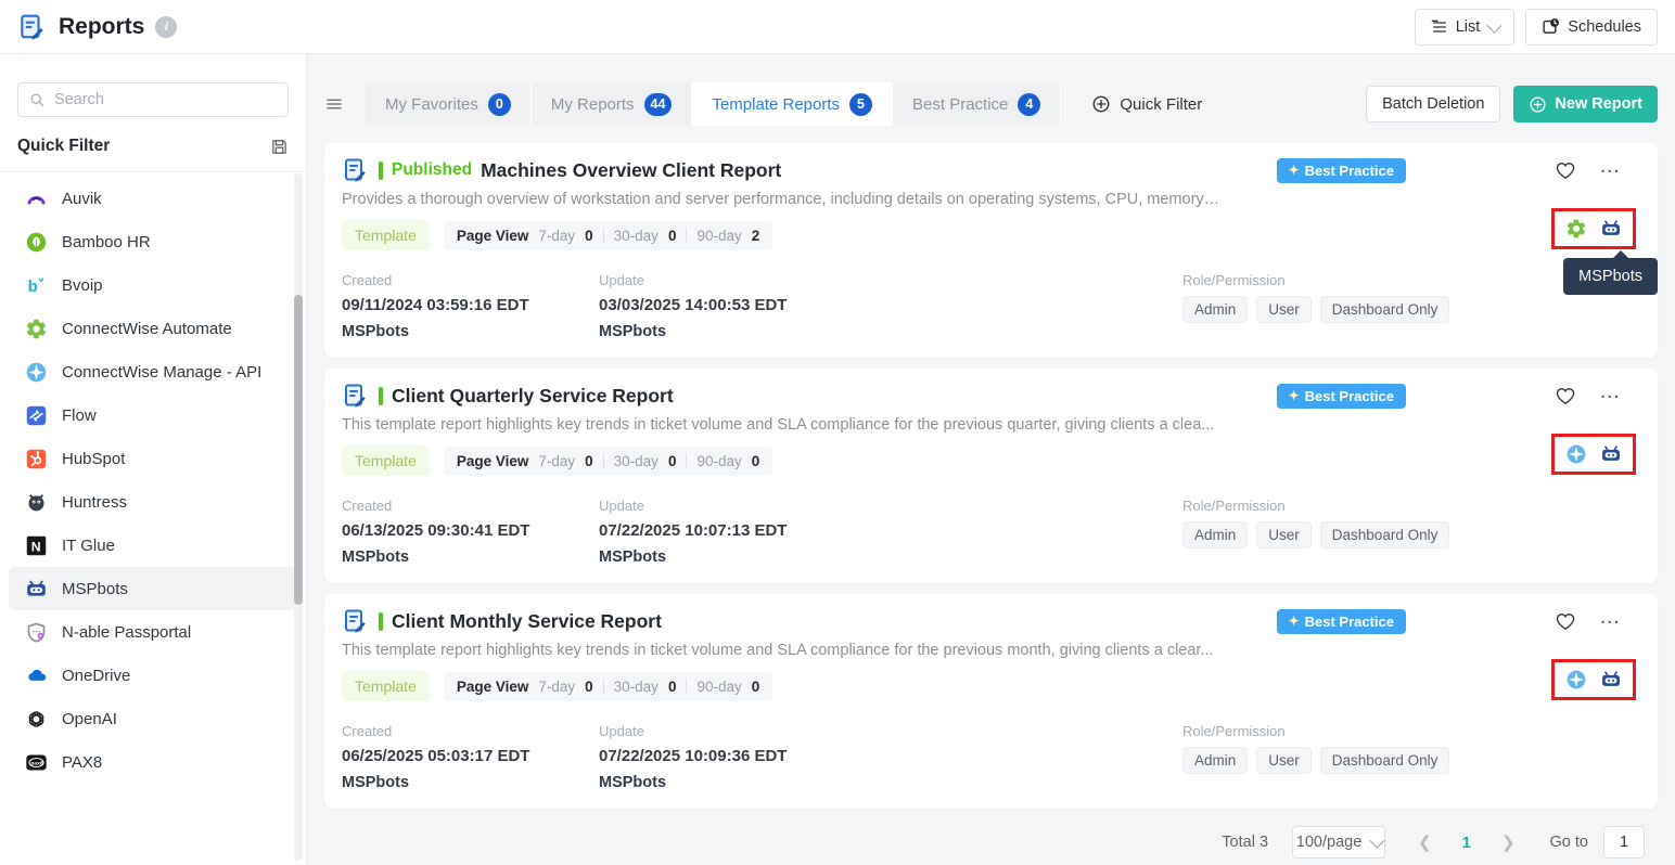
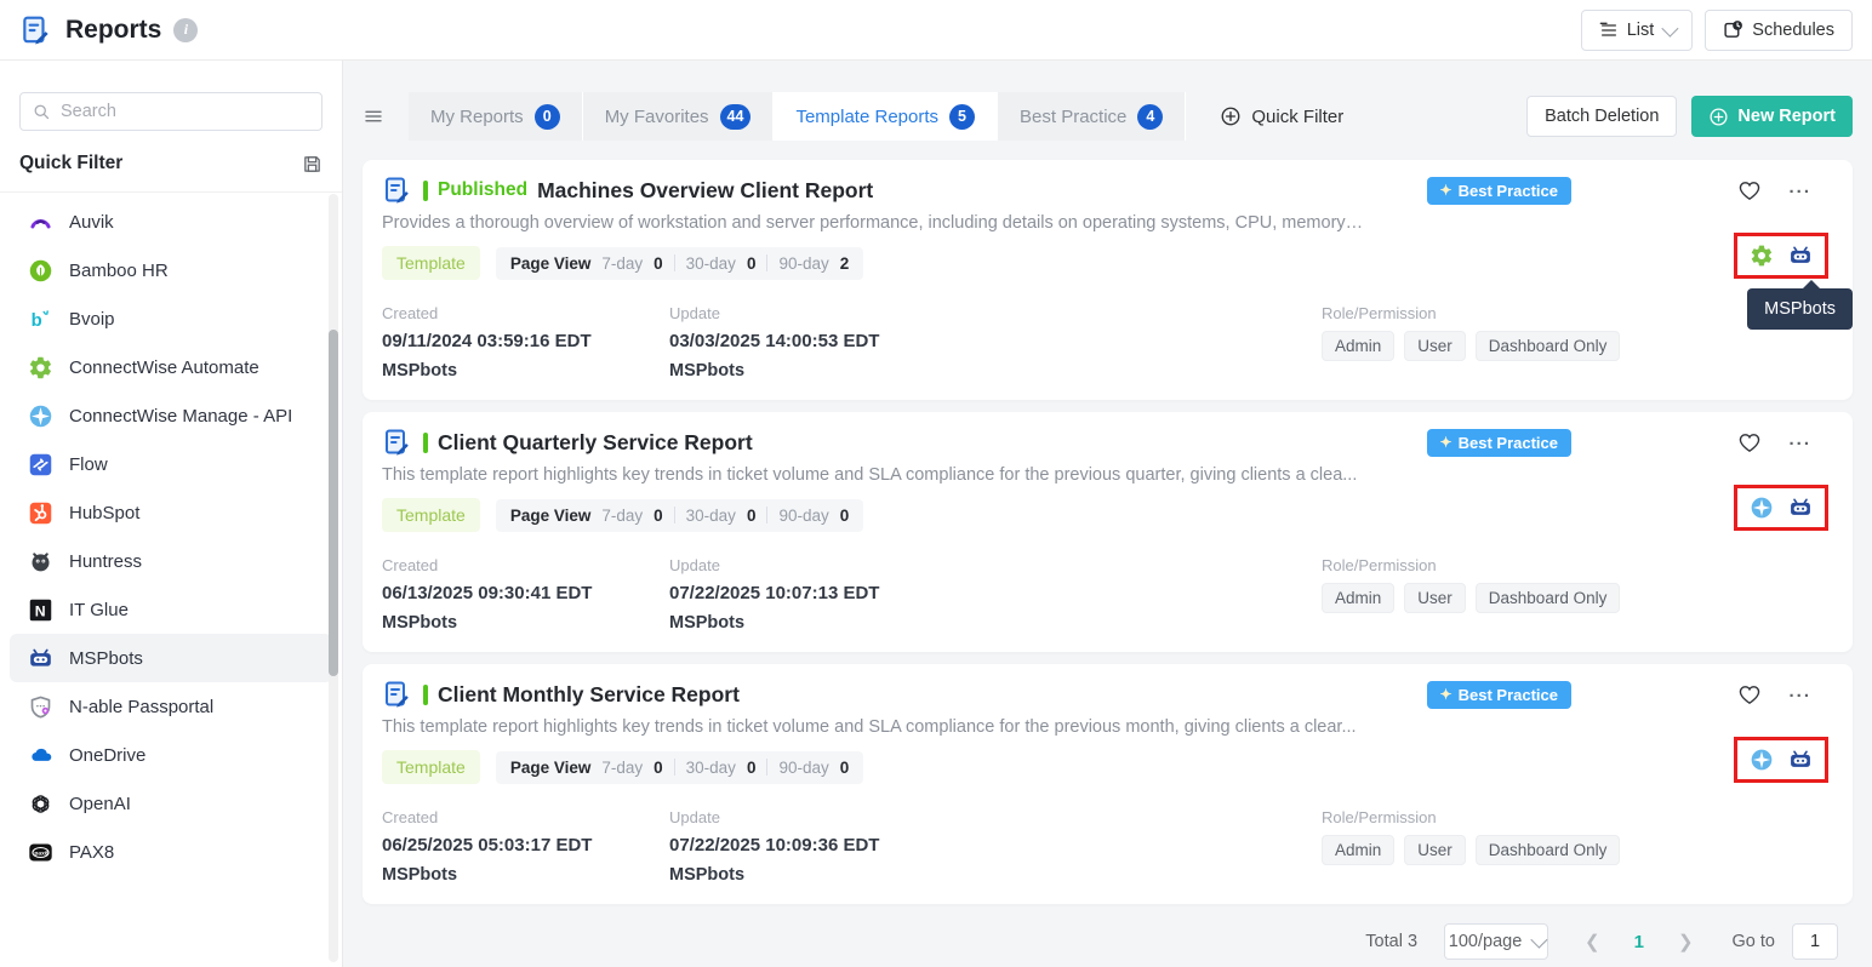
  Reports
  i
  List
  Schedules
  Search
  Quick Filter
  Auvik
  Bamboo HR
  b
  Bvoip
  ConnectWise Automate
  ConnectWise Manage - API
  Flow
  HubSpot
  Huntress
  N
  IT Glue
  MSPbots
  N-able Passportal
  OneDrive
  OpenAI
  PAX8
- My Favorites
+ My Reports
  0
- My Reports
+ My Favorites
  44
  Template Reports
  5
  Best Practice
  4
  Quick Filter
  Batch Deletion
  New Report
  Published
  Machines Overview Client Report
  ✦
  Best Practice
  Provides a thorough overview of workstation and server performance, including details on operating systems, CPU, memory…
  Template
  Page View
  7-day
  0
  30-day
  0
  90-day
  2
  Created
  09/11/2024 03:59:16 EDT
  MSPbots
  Update
  03/03/2025 14:00:53 EDT
  MSPbots
  Role/Permission
  Admin
  User
  Dashboard Only
  ...
  MSPbots
  Client Quarterly Service Report
  ✦
  Best Practice
  This template report highlights key trends in ticket volume and SLA compliance for the previous quarter, giving clients a clea...
  Template
  Page View
  7-day
  0
  30-day
  0
  90-day
  0
  Created
  06/13/2025 09:30:41 EDT
  MSPbots
  Update
  07/22/2025 10:07:13 EDT
  MSPbots
  Role/Permission
  Admin
  User
  Dashboard Only
  ...
  Client Monthly Service Report
  ✦
  Best Practice
  This template report highlights key trends in ticket volume and SLA compliance for the previous month, giving clients a clear...
  Template
  Page View
  7-day
  0
  30-day
  0
  90-day
  0
  Created
  06/25/2025 05:03:17 EDT
  MSPbots
  Update
  07/22/2025 10:09:36 EDT
  MSPbots
  Role/Permission
  Admin
  User
  Dashboard Only
  ...
  Total 3
  100/page
  ❮︎
  1
  ❯︎
  Go to
  1
